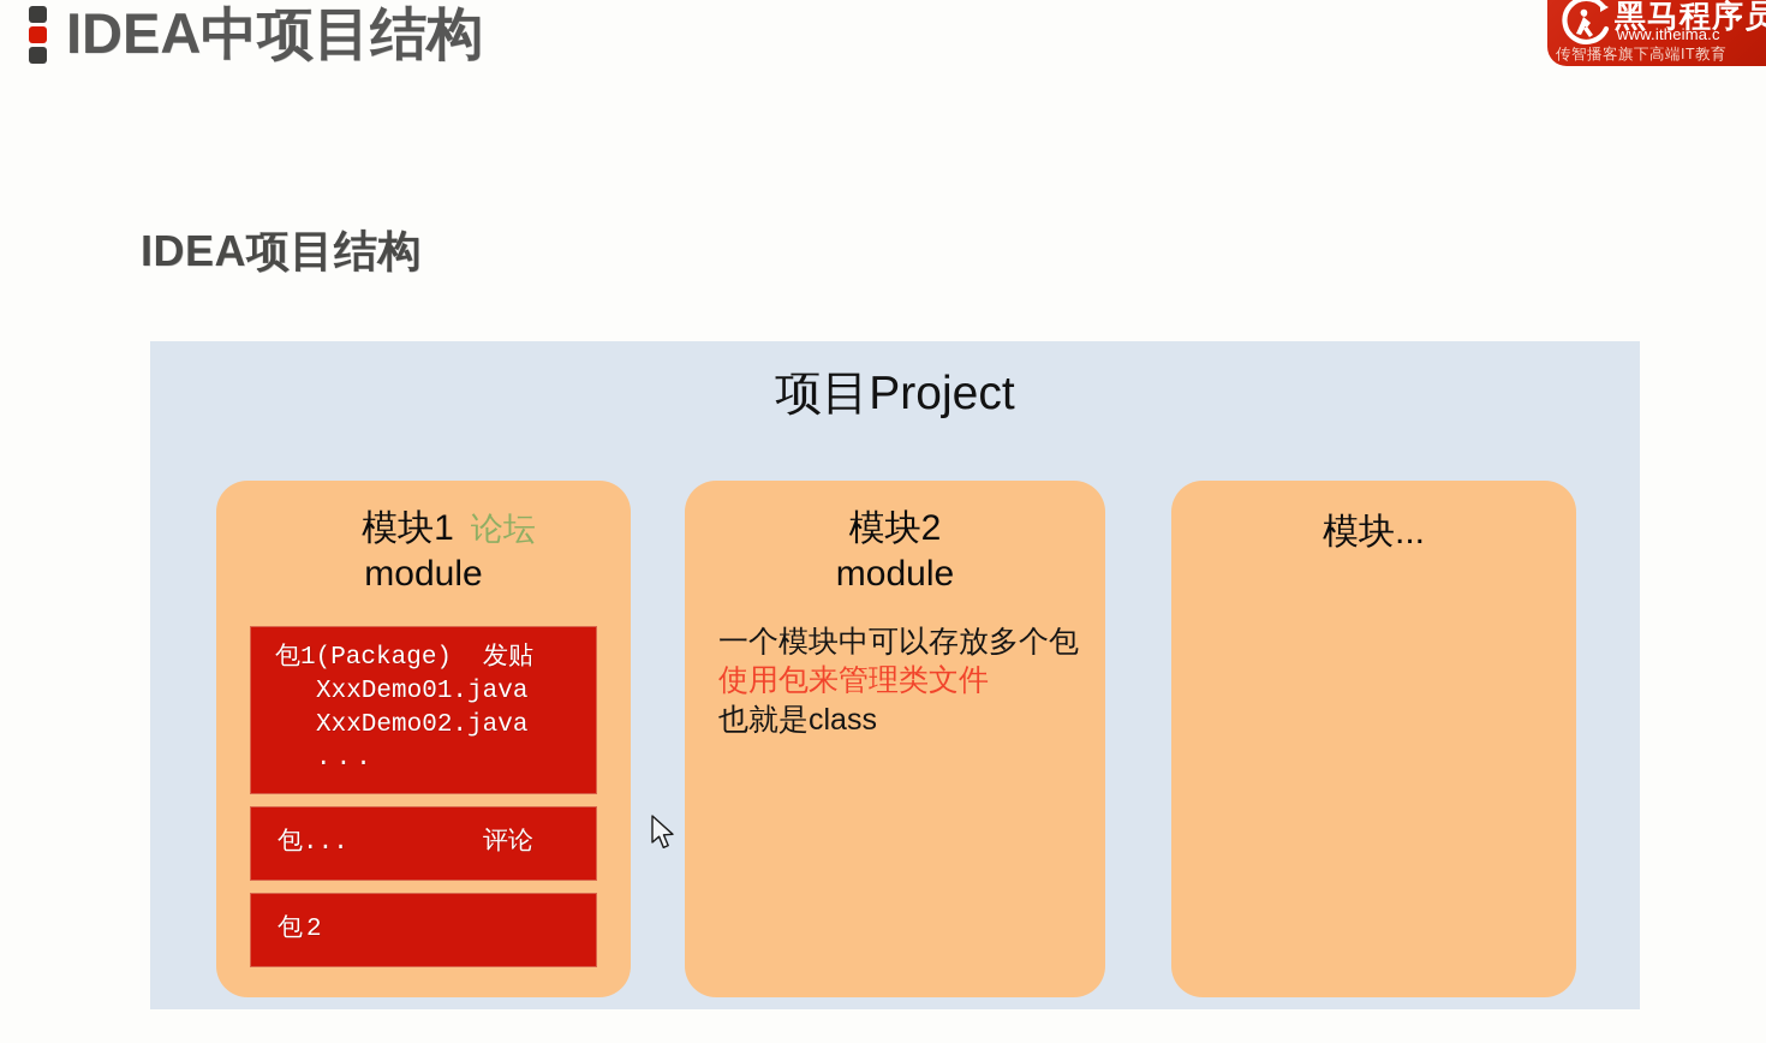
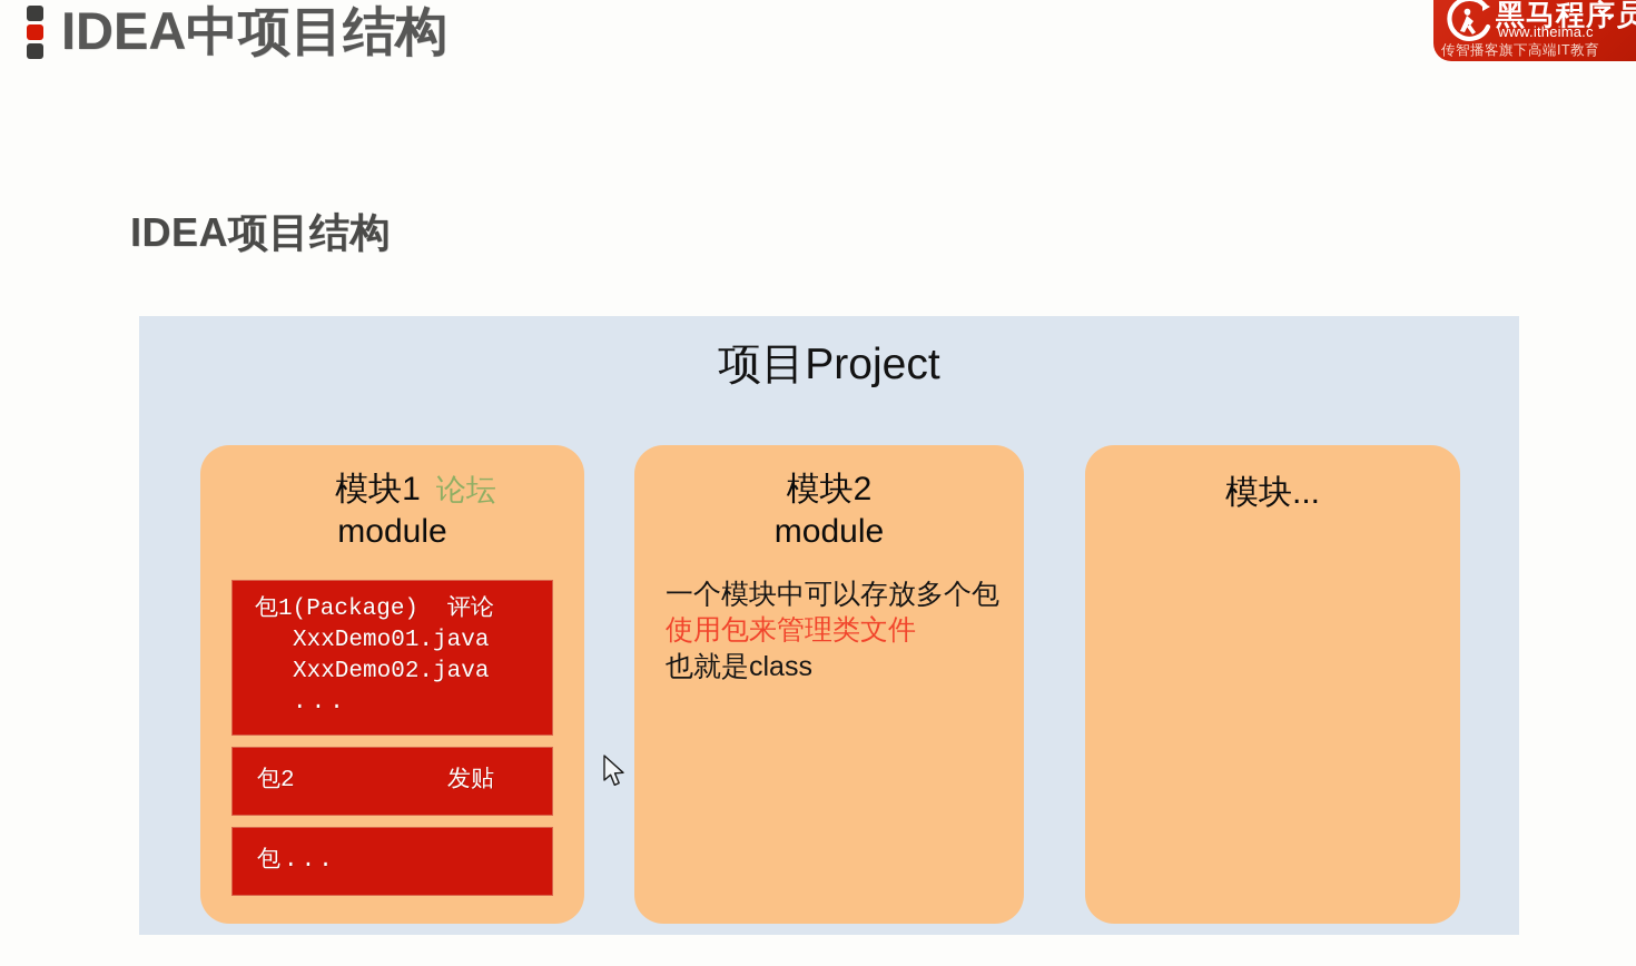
  IDEA中项目结构
  黑马程序员
  www.itheima.c
  传智播客旗下高端IT教育
  IDEA项目结构
  项目Project
  模块1 论坛
  module
  包1(Package)
- 发贴
+ 评论
  XxxDemo01.java
  XxxDemo02.java
  ...
- 包...
+ 包2
- 评论
+ 发贴
- 包2
+ 包...
  模块2
  module
  一个模块中可以存放多个包
  使用包来管理类文件
  也就是class
  模块...
